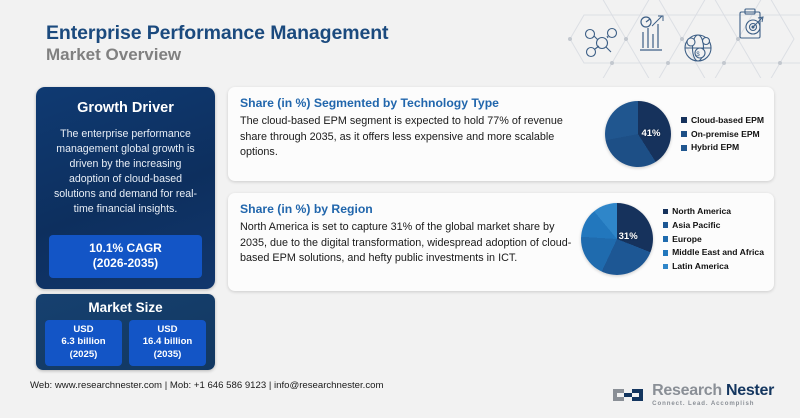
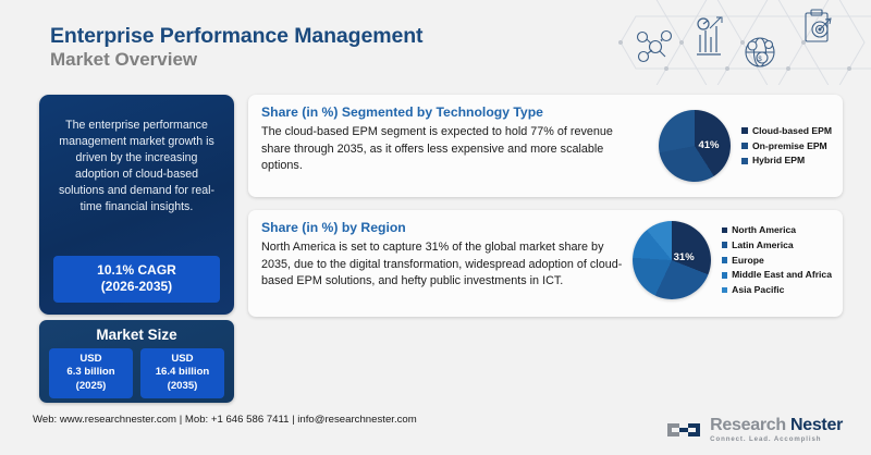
  Enterprise Performance Management
  Market Overview
- Growth Driver
- The enterprise performance management global growth is driven by the increasing adoption of cloud-based solutions and demand for real-time financial insights.
+ The enterprise performance management market growth is driven by the increasing adoption of cloud-based solutions and demand for real-time financial insights.
  10.1% CAGR
  (2026-2035)
  Market Size
  USD
  6.3 billion
  (2025)
  USD
  16.4 billion
  (2035)
  Share (in %) Segmented by Technology Type
  The cloud-based EPM segment is expected to hold 77% of revenue share through 2035, as it offers less expensive and more scalable options.
  41%
  Cloud-based EPM
  On-premise EPM
  Hybrid EPM
  Share (in %) by Region
  North America is set to capture 31% of the global market share by 2035, due to the digital transformation, widespread adoption of cloud-based EPM solutions, and hefty public investments in ICT.
  31%
  North America
- Asia Pacific
+ Latin America
  Europe
  Middle East and Africa
- Latin America
+ Asia Pacific
- Web: www.researchnester.com | Mob: +1 646 586 9123 | info@researchnester.com
+ Web: www.researchnester.com | Mob: +1 646 586 7411 | info@researchnester.com
  Research Nester
